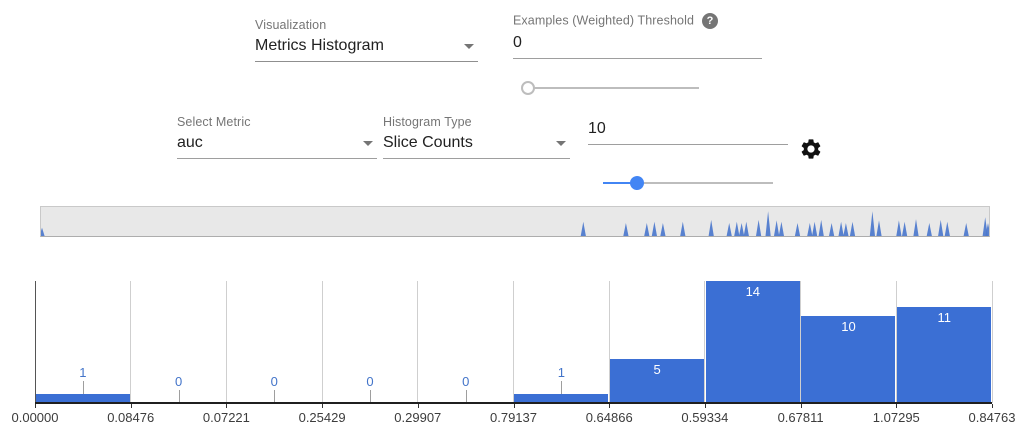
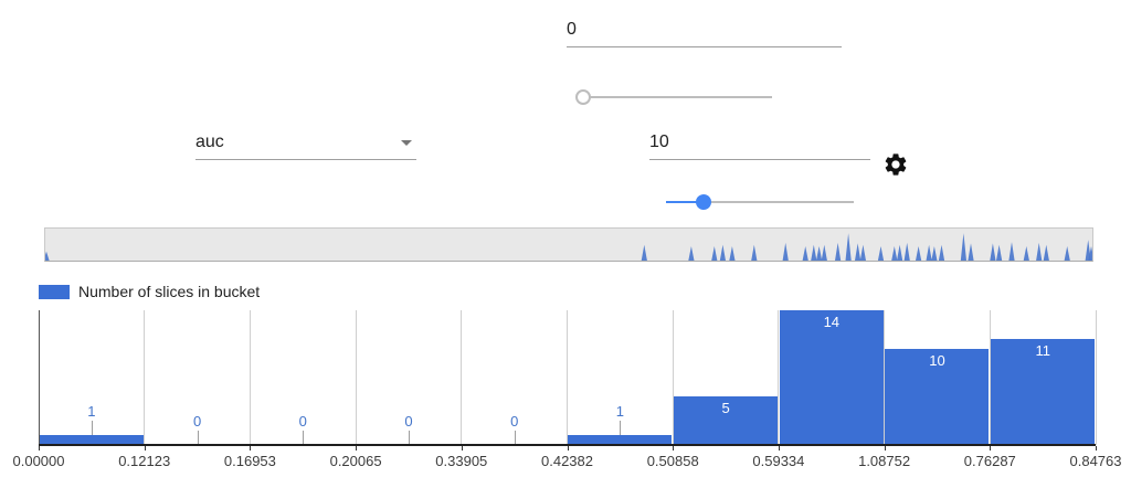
- Visualization
- Metrics Histogram
- Examples (Weighted) Threshold ?
  0
- Select Metric
  auc
- Histogram Type
- Slice Counts
  10
+ Number of slices in bucket
  1
  0
  0
  0
  0
  1
  5
  14
  10
  11
  0.00000
- 0.08476
+ 0.12123
- 0.07221
+ 0.16953
- 0.25429
+ 0.20065
- 0.29907
+ 0.33905
- 0.79137
+ 0.42382
- 0.64866
+ 0.50858
  0.59334
- 0.67811
+ 1.08752
- 1.07295
+ 0.76287
  0.84763
